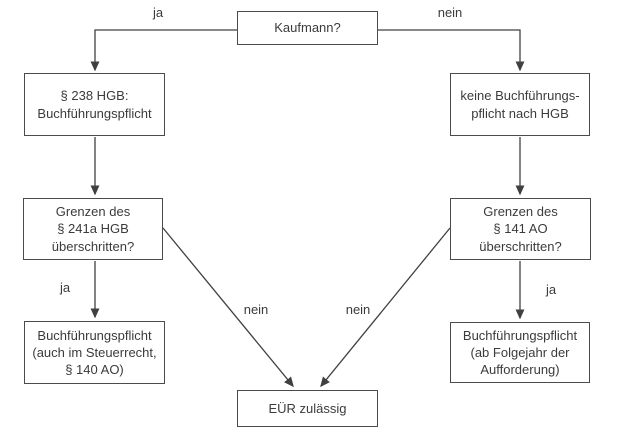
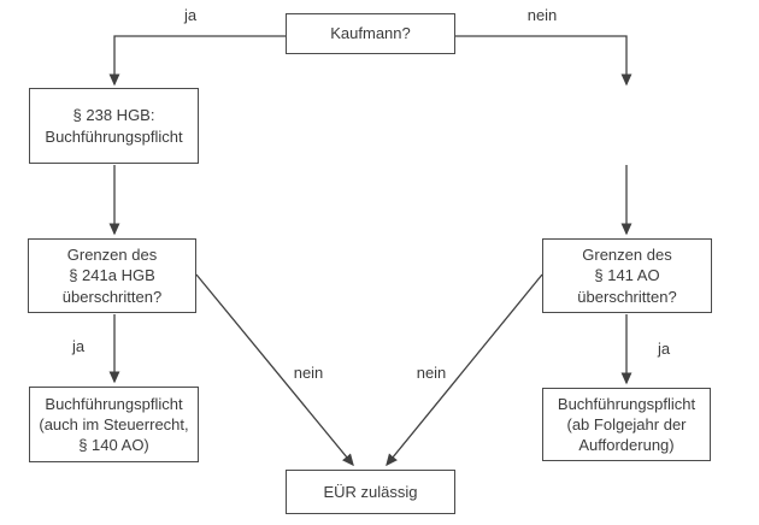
  Kaufmann?
  § 238 HGB:
  Buchführungspflicht
- keine Buchführungs-
- pflicht nach HGB
  Grenzen des
  § 241a HGB
  überschritten?
  Grenzen des
  § 141 AO
  überschritten?
  Buchführungspflicht
  (auch im Steuerrecht,
  § 140 AO)
  Buchführungspflicht
  (ab Folgejahr der
  Aufforderung)
  EÜR zulässig
  ja
  nein
  ja
  ja
  nein
  nein
